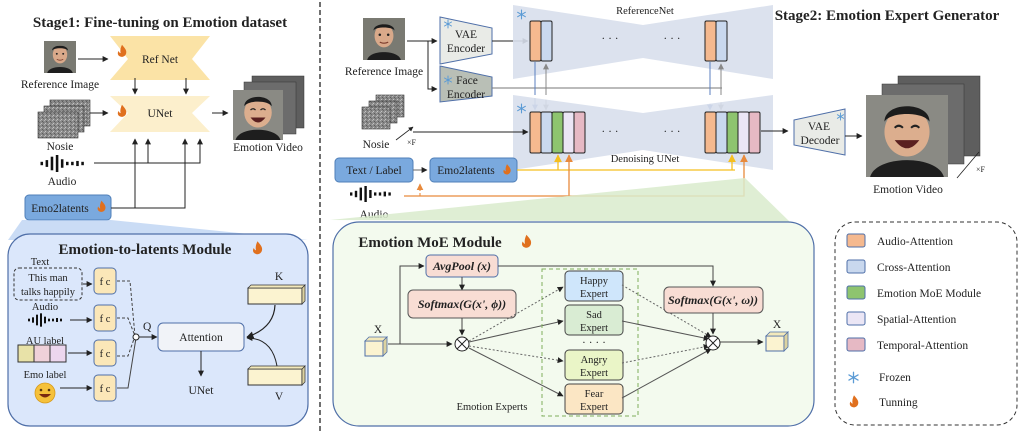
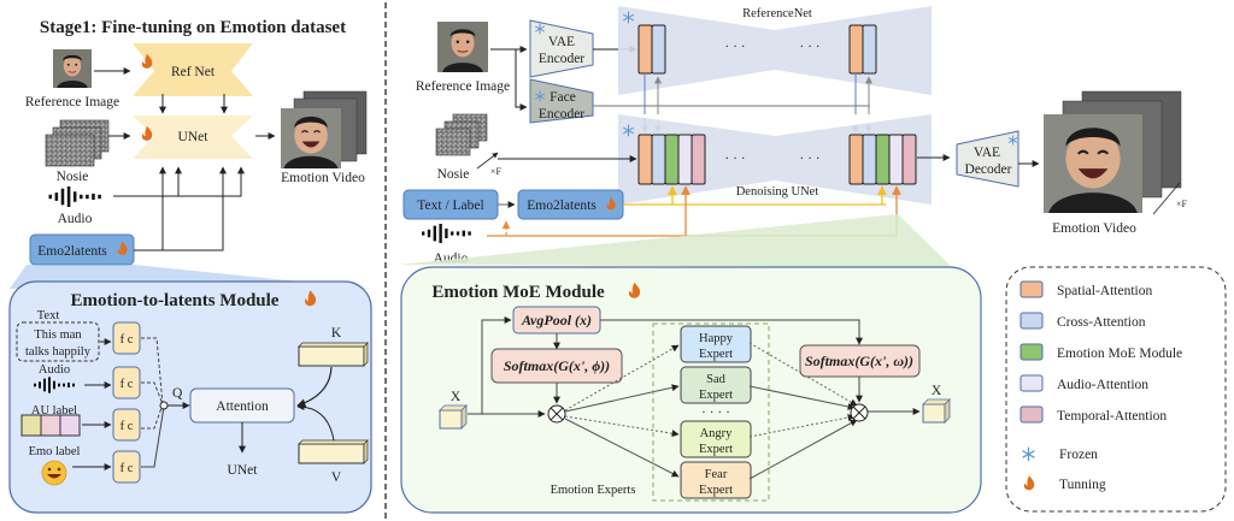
  Stage1: Fine-tuning on Emotion dataset
  Reference Image
  Ref Net
  UNet
  Nosie
  Audio
  Emo2latents
  Emotion Video
  Emotion-to-latents Module
  Text
  This man
  talks happily
  Audio
  AU label
  Emo label
  f c
  f c
  f c
  f c
  Q
  Attention
  UNet
  K
  V
- Stage2: Emotion Expert Generator
  Reference Image
  VAE
  Encoder
  Face
  Encoder
  ReferenceNet
  · · ·
  · · ·
  · · ·
  · · ·
  Denoising UNet
  Nosie
  ×F
  Text / Label
  Emo2latents
  Audio
  VAE
  Decoder
  ×F
  Emotion Video
  Emotion MoE Module
  X
  AvgPool (x)
  Softmax(G(x', ϕ))
  Emotion Experts
  · · · ·
  Happy
  Expert
  Sad
  Expert
  Angry
  Expert
  Fear
  Expert
  Softmax(G(x', ω))
  X
- Audio-Attention
+ Spatial-Attention
  Cross-Attention
  Emotion MoE Module
- Spatial-Attention
+ Audio-Attention
  Temporal-Attention
  Frozen
  Tunning
